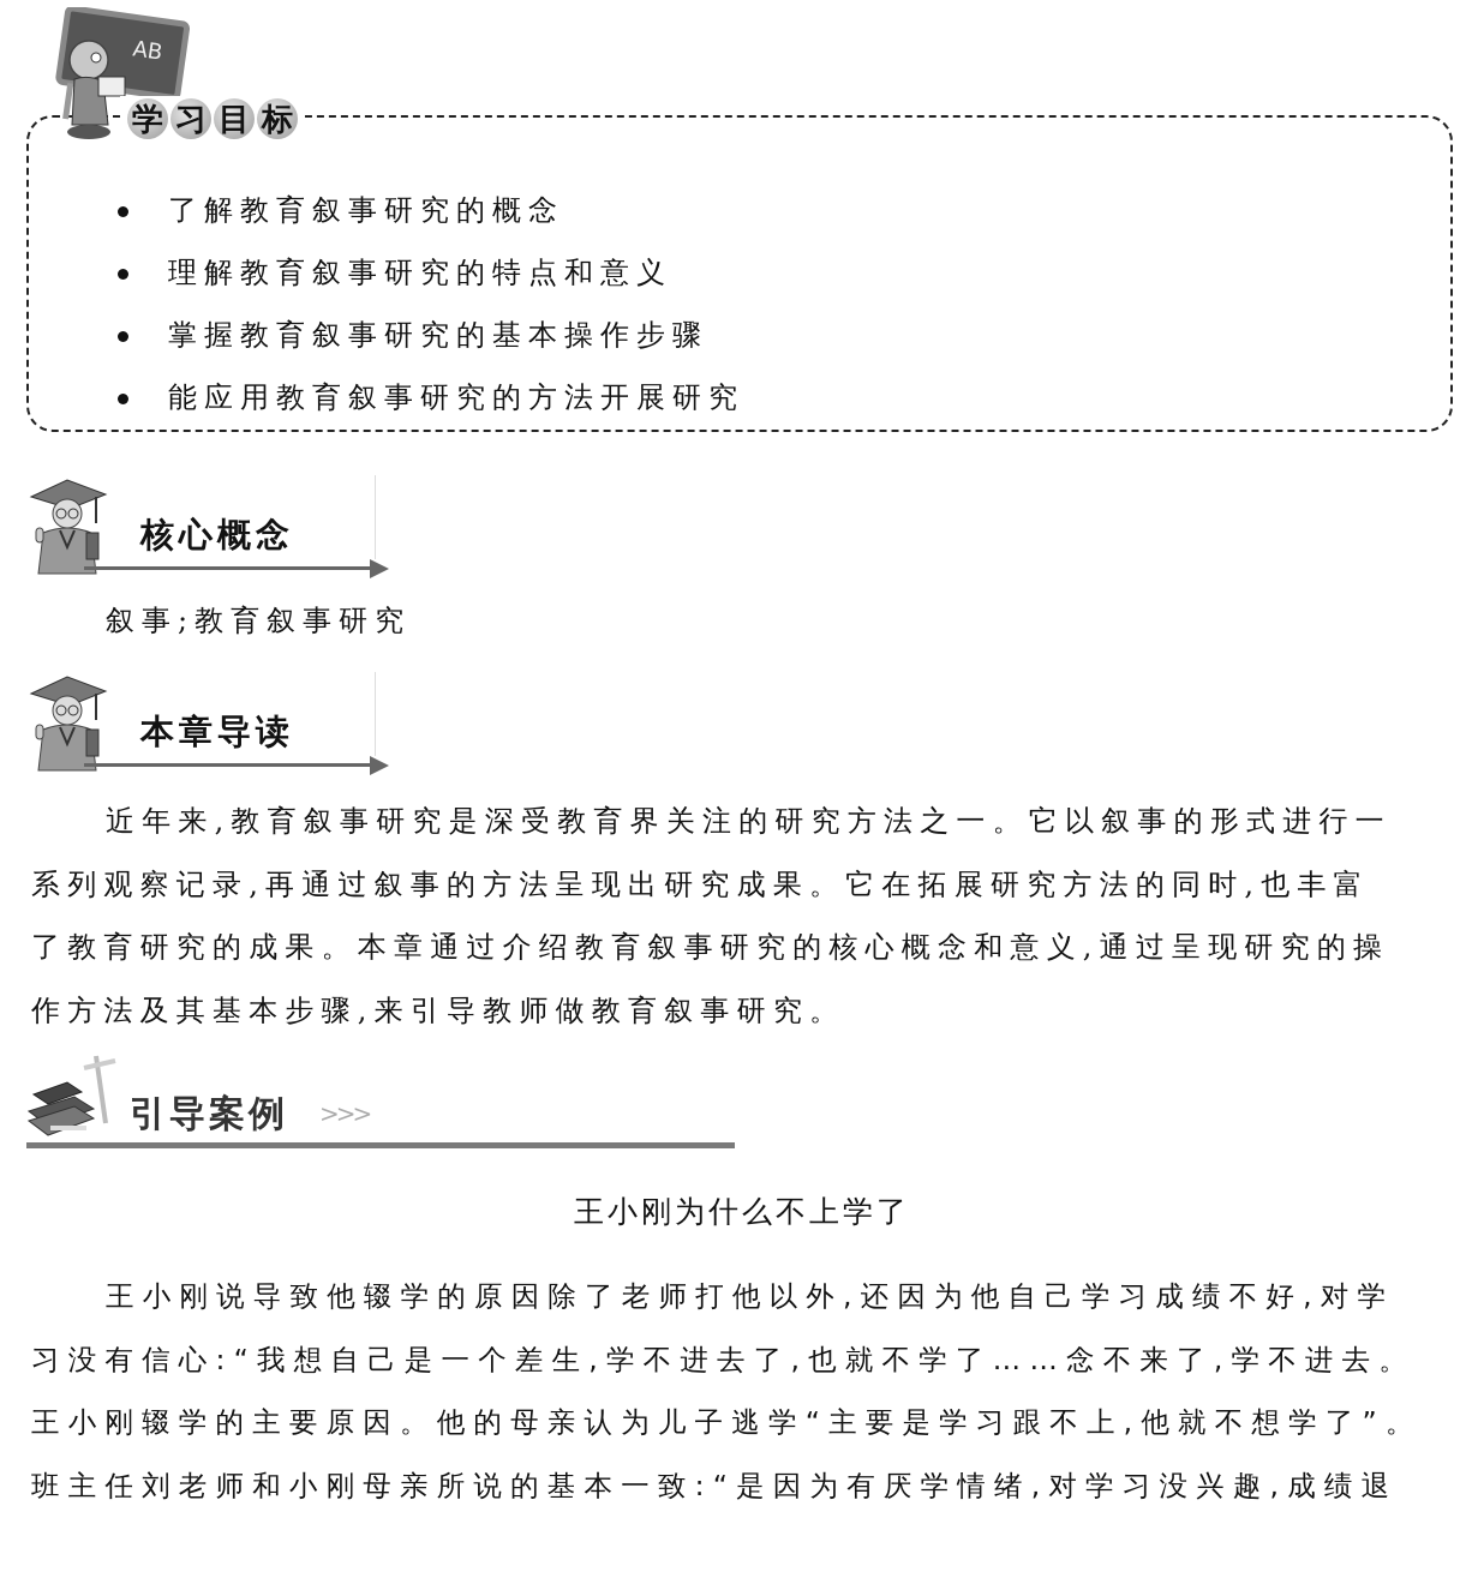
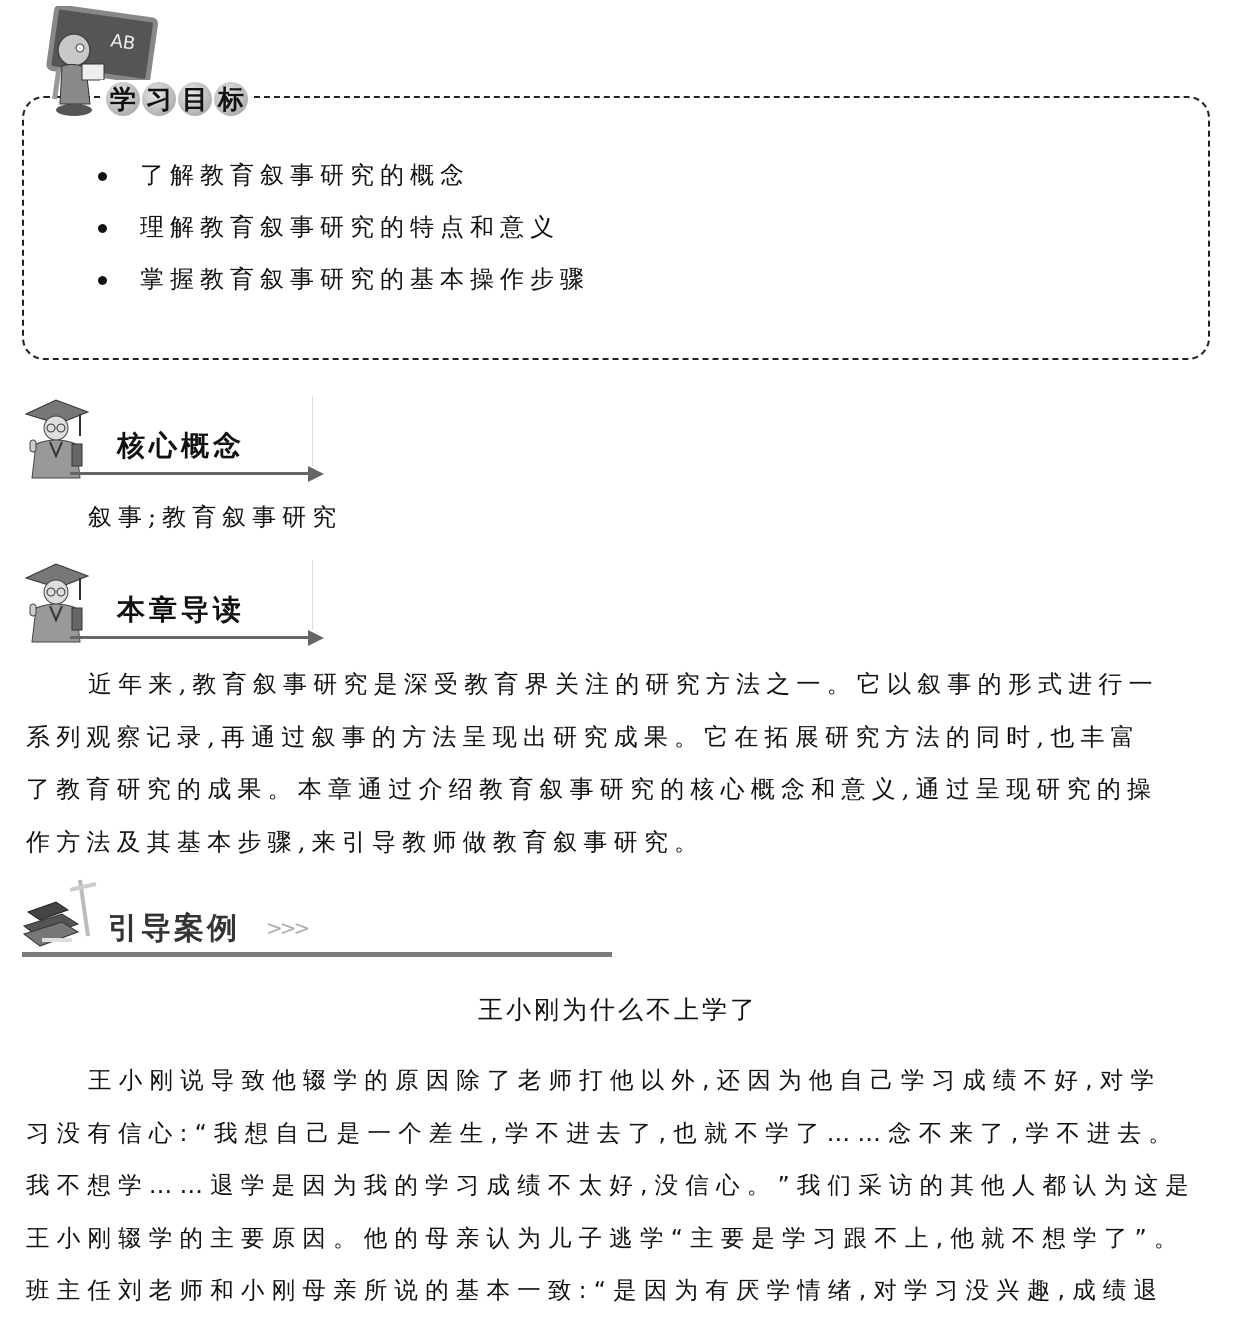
  学
  习
  目
  标
  了解教育叙事研究的概念
  理解教育叙事研究的特点和意义
  掌握教育叙事研究的基本操作步骤
- 能应用教育叙事研究的方法开展研究
  核心概念
  叙事;教育叙事研究
  本章导读
  近年来,教育叙事研究是深受教育界关注的研究方法之一。它以叙事的形式进行一
  系列观察记录,再通过叙事的方法呈现出研究成果。它在拓展研究方法的同时,也丰富
  了教育研究的成果。本章通过介绍教育叙事研究的核心概念和意义,通过呈现研究的操
  作方法及其基本步骤,来引导教师做教育叙事研究。
  引导案例
  >>>
  王小刚为什么不上学了
  王小刚说导致他辍学的原因除了老师打他以外,还因为他自己学习成绩不好,对学
  习没有信心:“我想自己是一个差生,学不进去了,也就不学了……念不来了,学不进去。
+ 我不想学……退学是因为我的学习成绩不太好,没信心。”我们采访的其他人都认为这是
  王小刚辍学的主要原因。他的母亲认为儿子逃学“主要是学习跟不上,他就不想学了”。
  班主任刘老师和小刚母亲所说的基本一致:“是因为有厌学情绪,对学习没兴趣,成绩退
